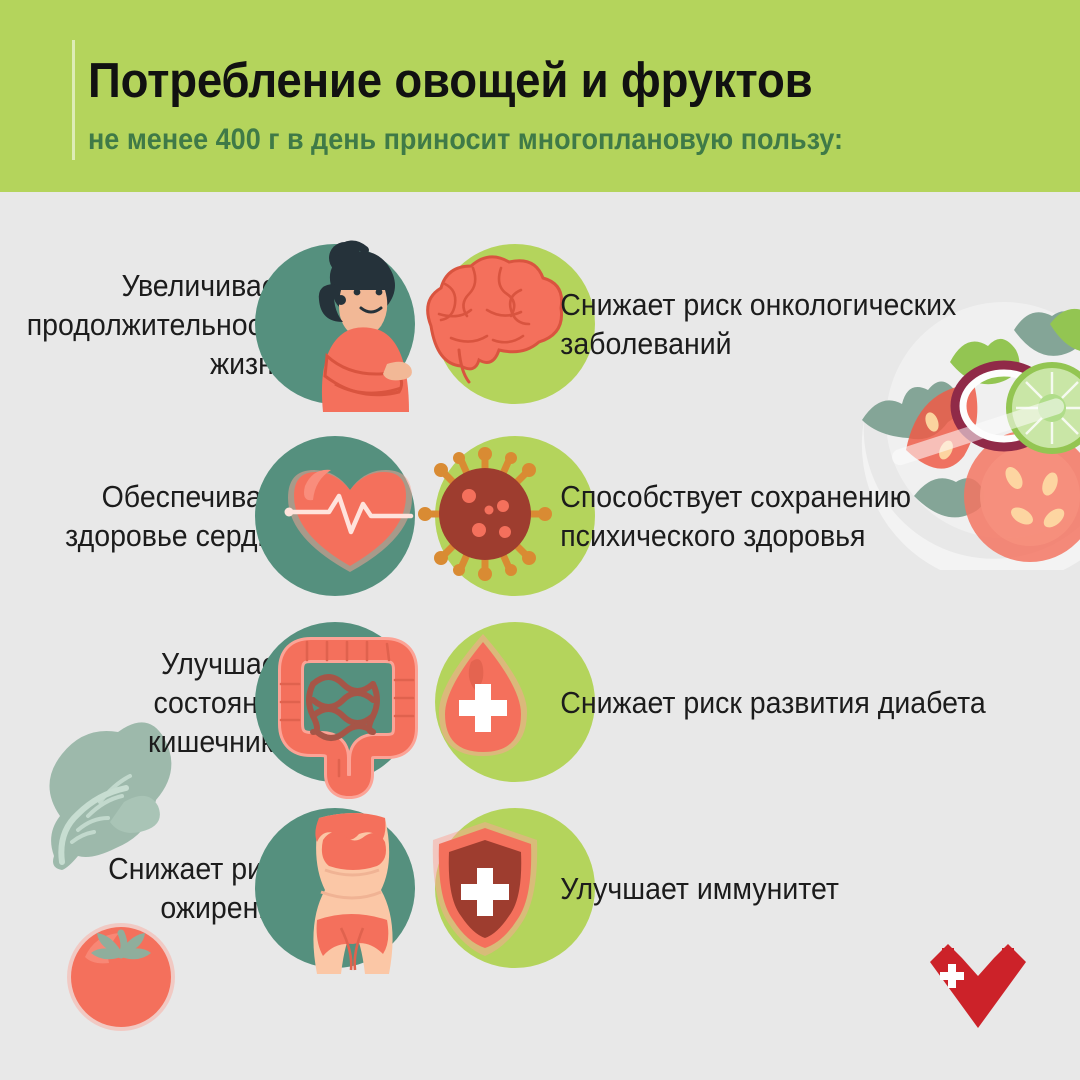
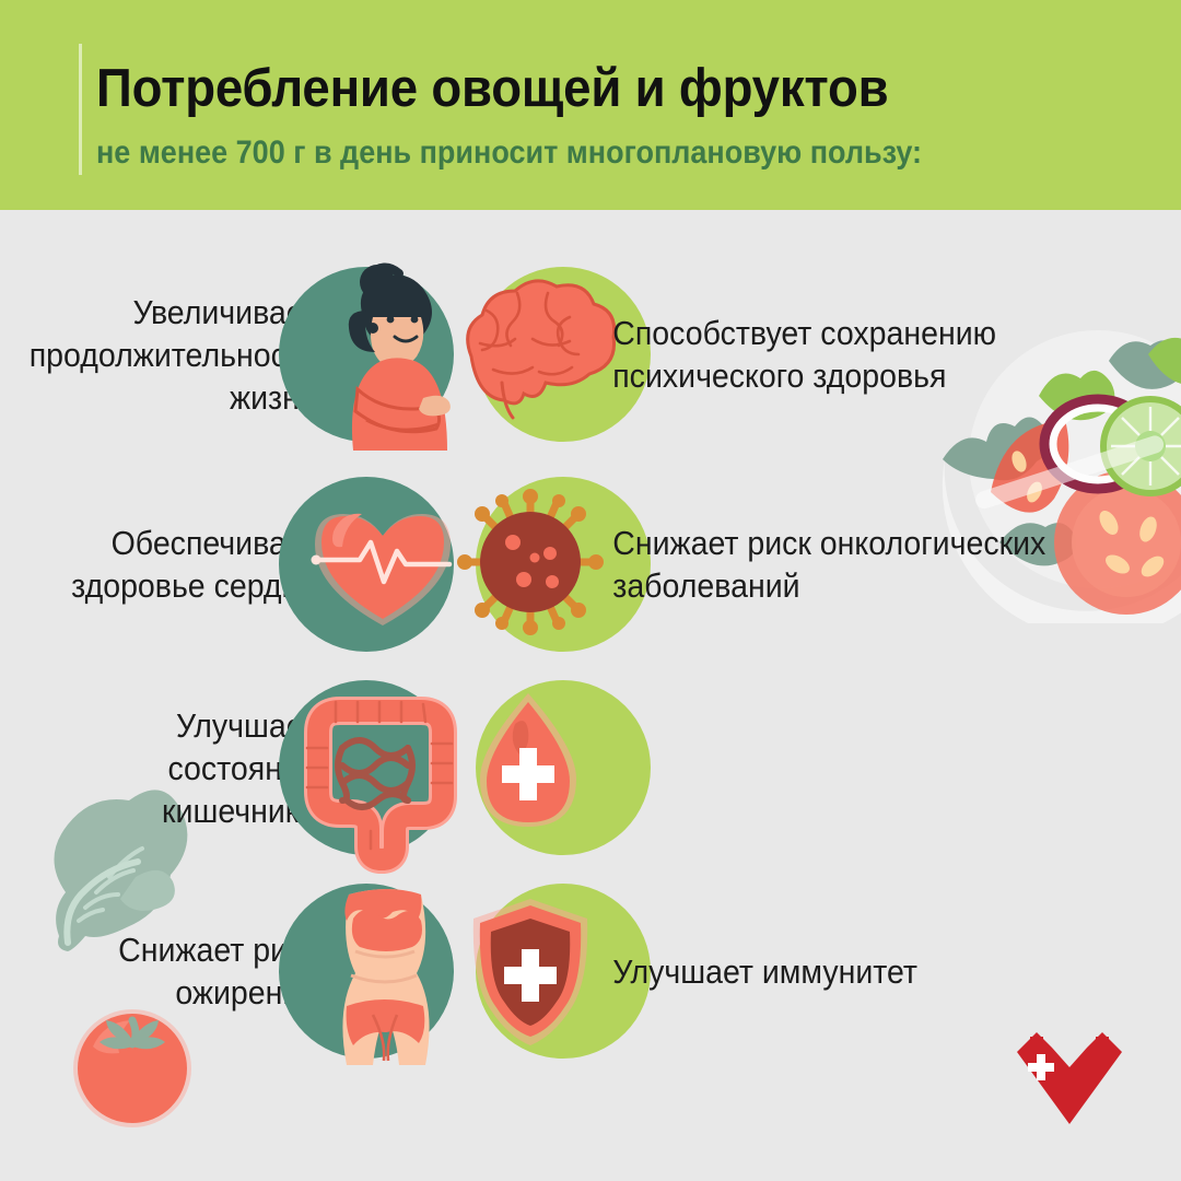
  Потребление овощей и фруктов
- не менее 400 г в день приносит многоплановую пользу:
+ не менее 700 г в день приносит многоплановую пользу:
  Увеличива продолжительно жиз
- Снижает риск онкологических заболеваний
+ Способствует сохранению психического здоровья
  Обеспечива здоровье серд
- Способствует сохранению психического здоровья
+ Снижает риск онкологических заболеваний
  Улучша состоян кишечни
- Снижает риск развития диабета
  Снижает ри ожирен
  Улучшает иммунитет
